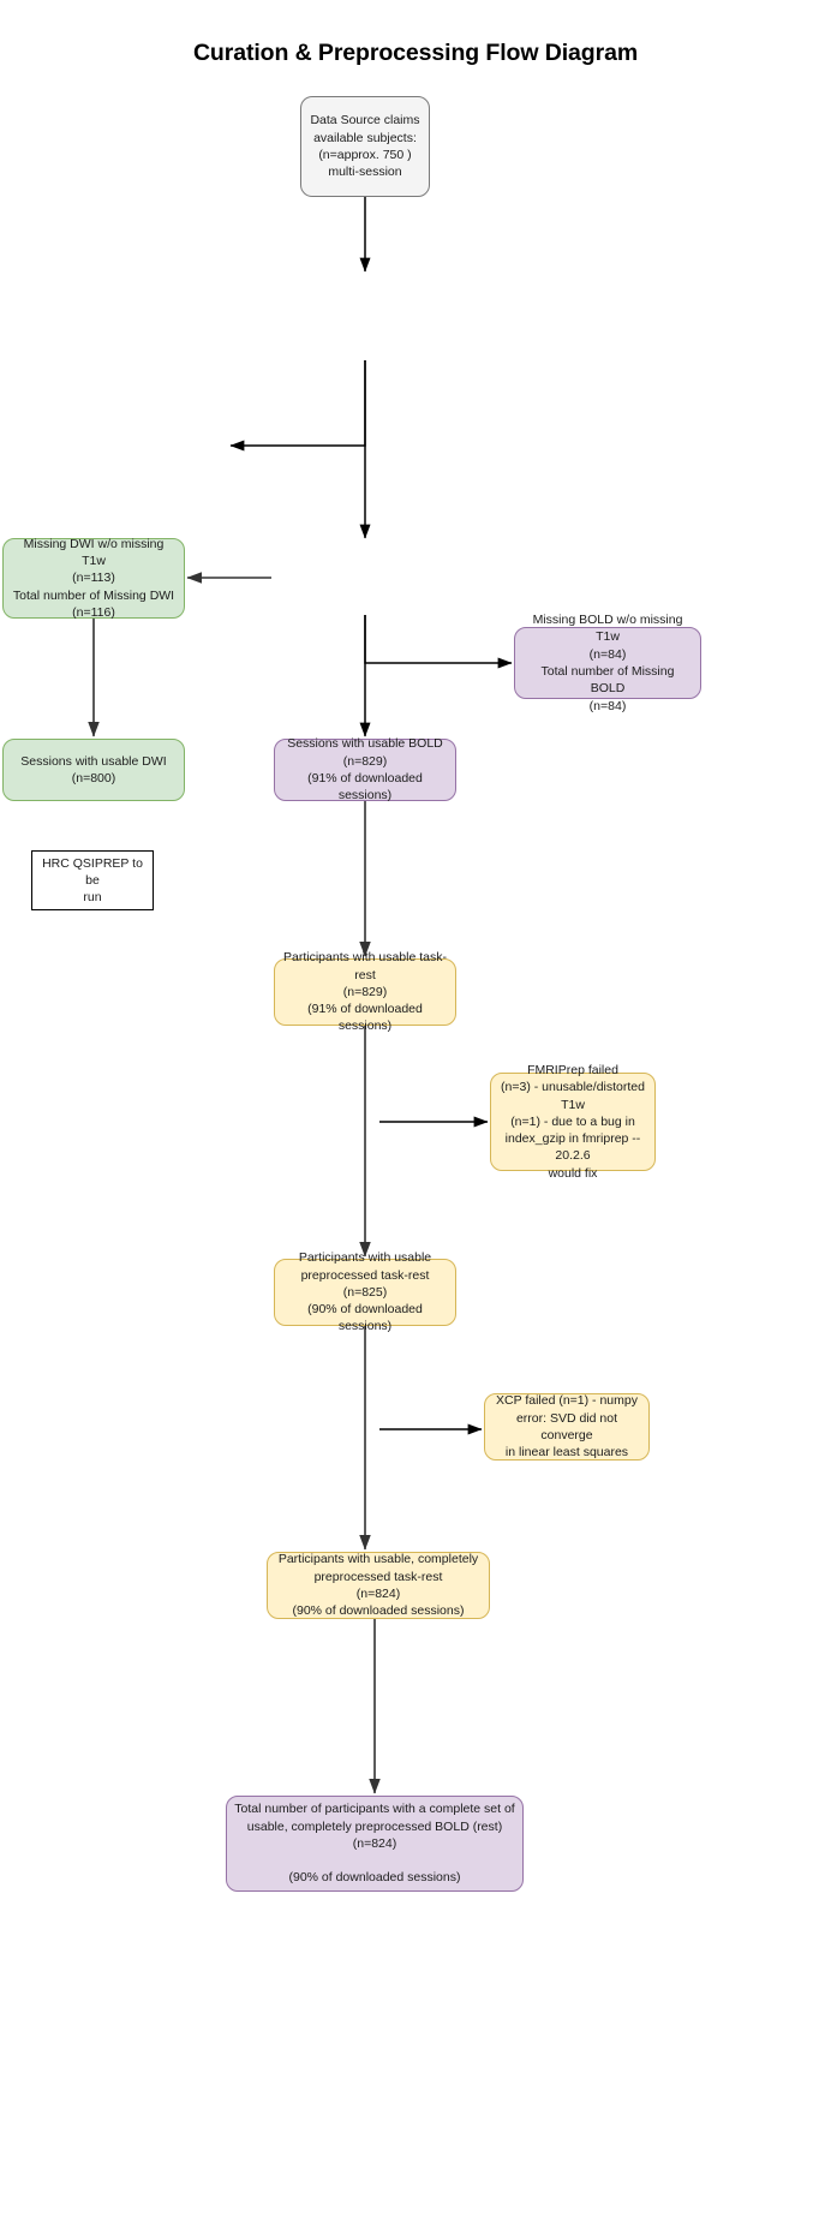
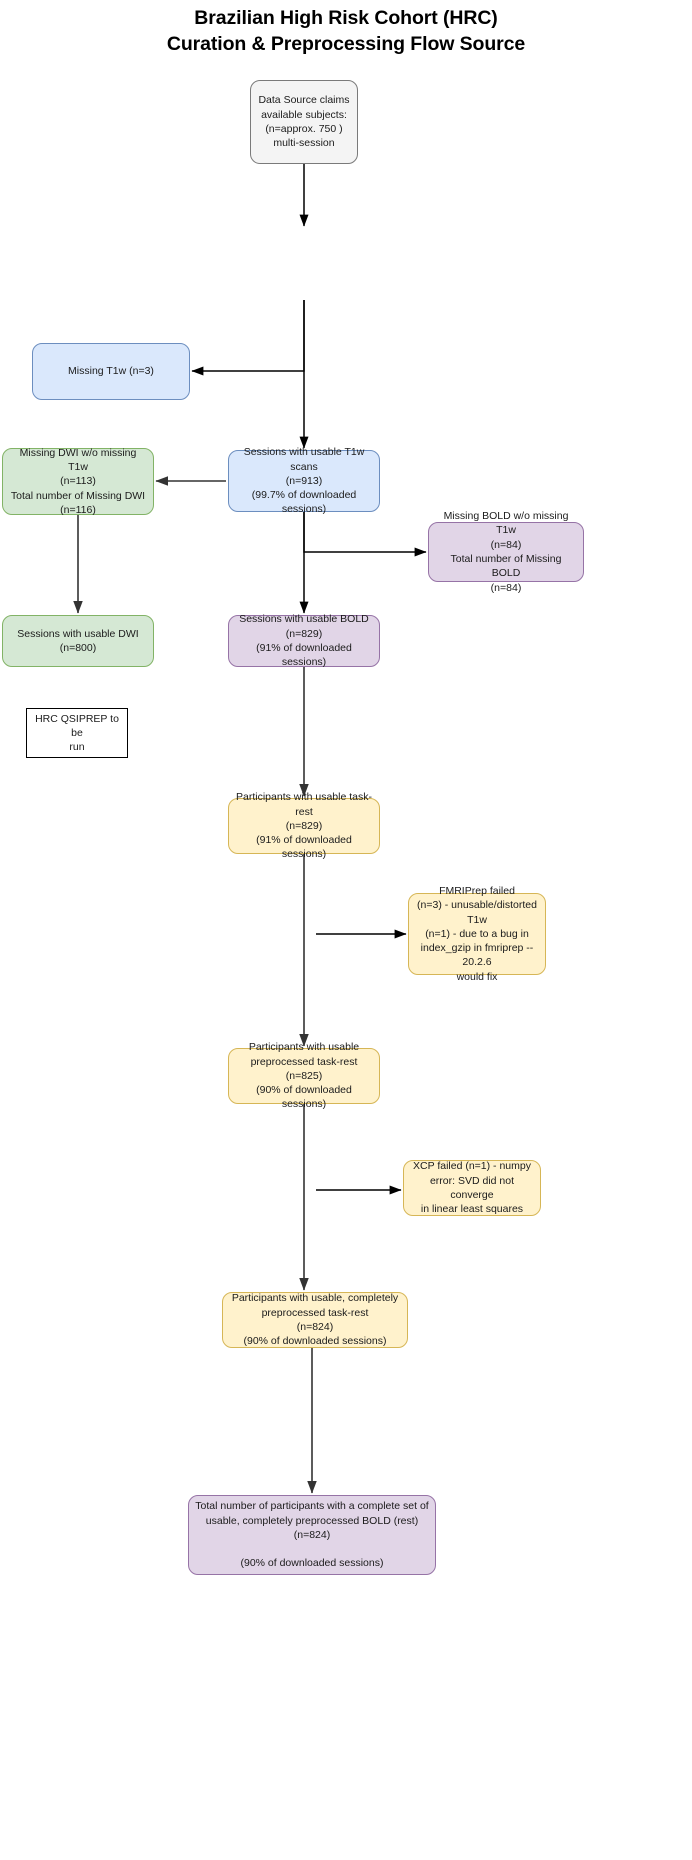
+ Brazilian High Risk Cohort (HRC)
- Curation & Preprocessing Flow Diagram
+ Curation & Preprocessing Flow Source
  Data Source claims
  available subjects:
  (n=approx. 750 )
  multi-session
+ Missing T1w (n=3)
+ Sessions with usable T1w scans
+ (n=913)
+ (99.7% of downloaded sessions)
  Missing DWI w/o missing T1w
  (n=113)
  Total number of Missing DWI
  (n=116)
  Missing BOLD w/o missing T1w
  (n=84)
  Total number of Missing BOLD
  (n=84)
  Sessions with usable DWI
  (n=800)
  Sessions with usable BOLD
  (n=829)
  (91% of downloaded sessions)
  HRC QSIPREP to be
  run
  Participants with usable task-
  rest
  (n=829)
  (91% of downloaded sessions)
  FMRIPrep failed
  (n=3) - unusable/distorted T1w
  (n=1) - due to a bug in
  index_gzip in fmriprep -- 20.2.6
  would fix
  Participants with usable
  preprocessed task-rest
  (n=825)
  (90% of downloaded sessions)
  XCP failed (n=1) - numpy
  error: SVD did not converge
  in linear least squares
  Participants with usable, completely
  preprocessed task-rest
  (n=824)
  (90% of downloaded sessions)
  Total number of participants with a complete set of
  usable, completely preprocessed BOLD (rest)
  (n=824)
  (90% of downloaded sessions)
